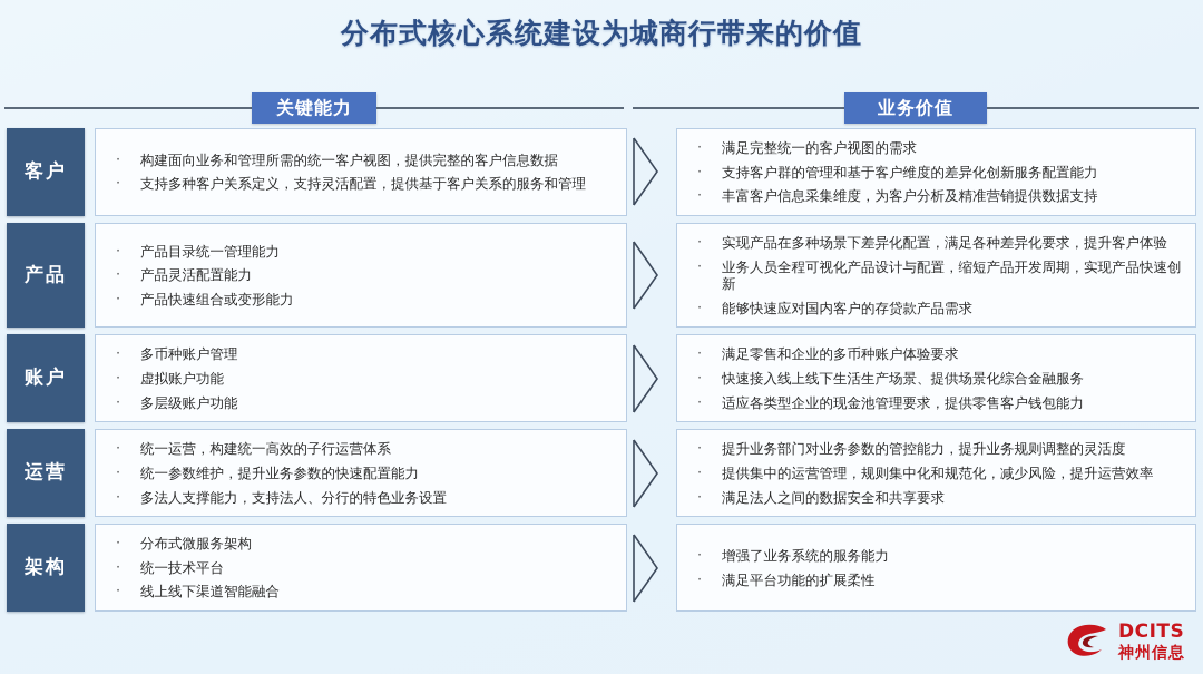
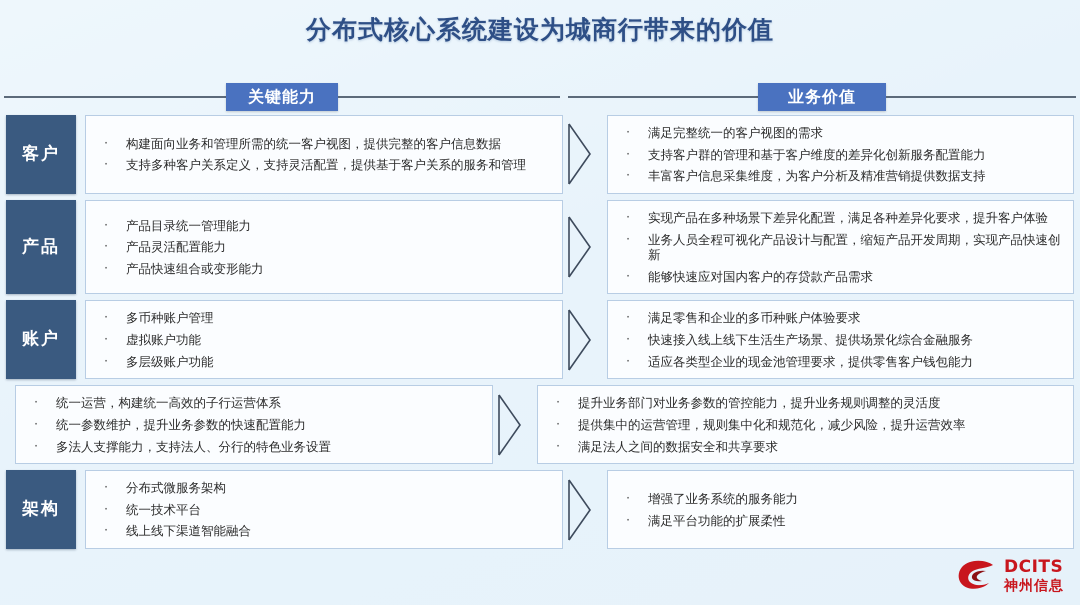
  分布式核心系统建设为城商行带来的价值
  关键能力
  业务价值
  客户
  ·
  构建面向业务和管理所需的统一客户视图，提供完整的客户信息数据
  ·
  支持多种客户关系定义，支持灵活配置，提供基于客户关系的服务和管理
  ·
  满足完整统一的客户视图的需求
  ·
  支持客户群的管理和基于客户维度的差异化创新服务配置能力
  ·
  丰富客户信息采集维度，为客户分析及精准营销提供数据支持
  产品
  ·
  产品目录统一管理能力
  ·
  产品灵活配置能力
  ·
  产品快速组合或变形能力
  ·
  实现产品在多种场景下差异化配置，满足各种差异化要求，提升客户体验
  ·
  业务人员全程可视化产品设计与配置，缩短产品开发周期，实现产品快速创新
  ·
  能够快速应对国内客户的存贷款产品需求
  账户
  ·
  多币种账户管理
  ·
  虚拟账户功能
  ·
  多层级账户功能
  ·
  满足零售和企业的多币种账户体验要求
  ·
  快速接入线上线下生活生产场景、提供场景化综合金融服务
  ·
  适应各类型企业的现金池管理要求，提供零售客户钱包能力
- 运营
  ·
  统一运营，构建统一高效的子行运营体系
  ·
  统一参数维护，提升业务参数的快速配置能力
  ·
  多法人支撑能力，支持法人、分行的特色业务设置
  ·
  提升业务部门对业务参数的管控能力，提升业务规则调整的灵活度
  ·
  提供集中的运营管理，规则集中化和规范化，减少风险，提升运营效率
  ·
  满足法人之间的数据安全和共享要求
  架构
  ·
  分布式微服务架构
  ·
  统一技术平台
  ·
  线上线下渠道智能融合
  ·
  增强了业务系统的服务能力
  ·
  满足平台功能的扩展柔性
  DCITS
  神州信息
